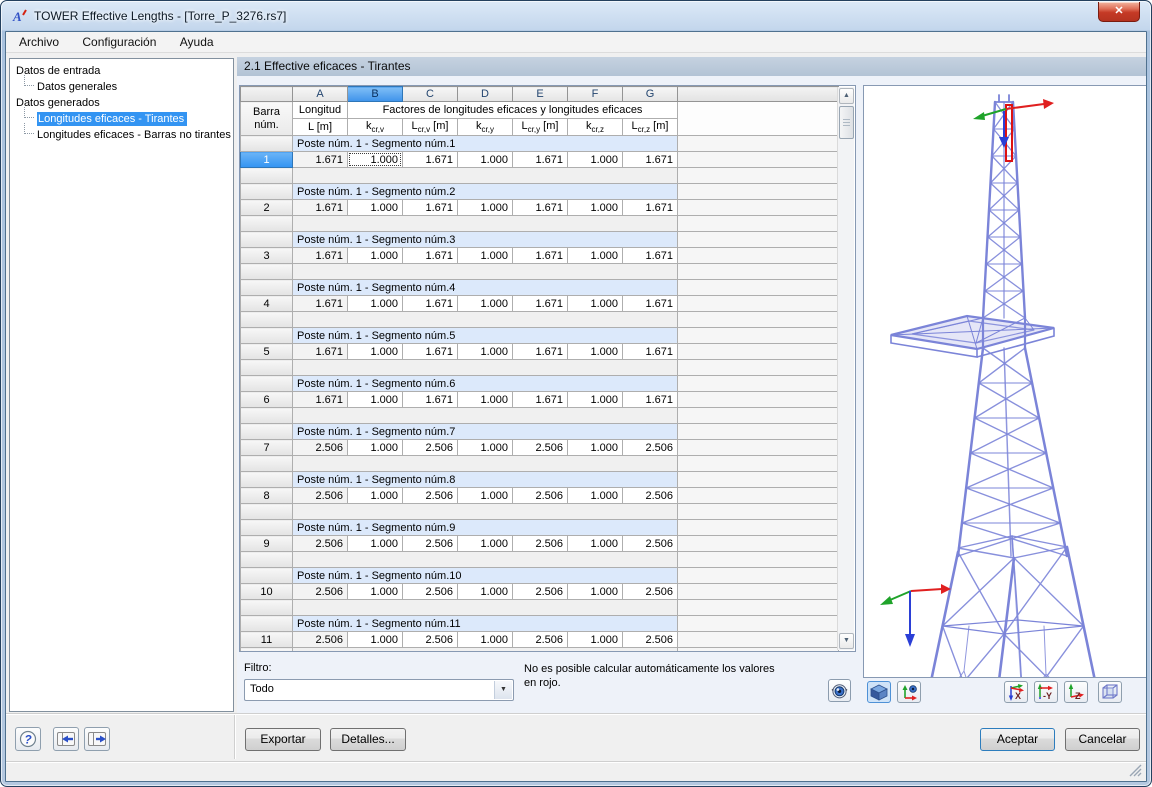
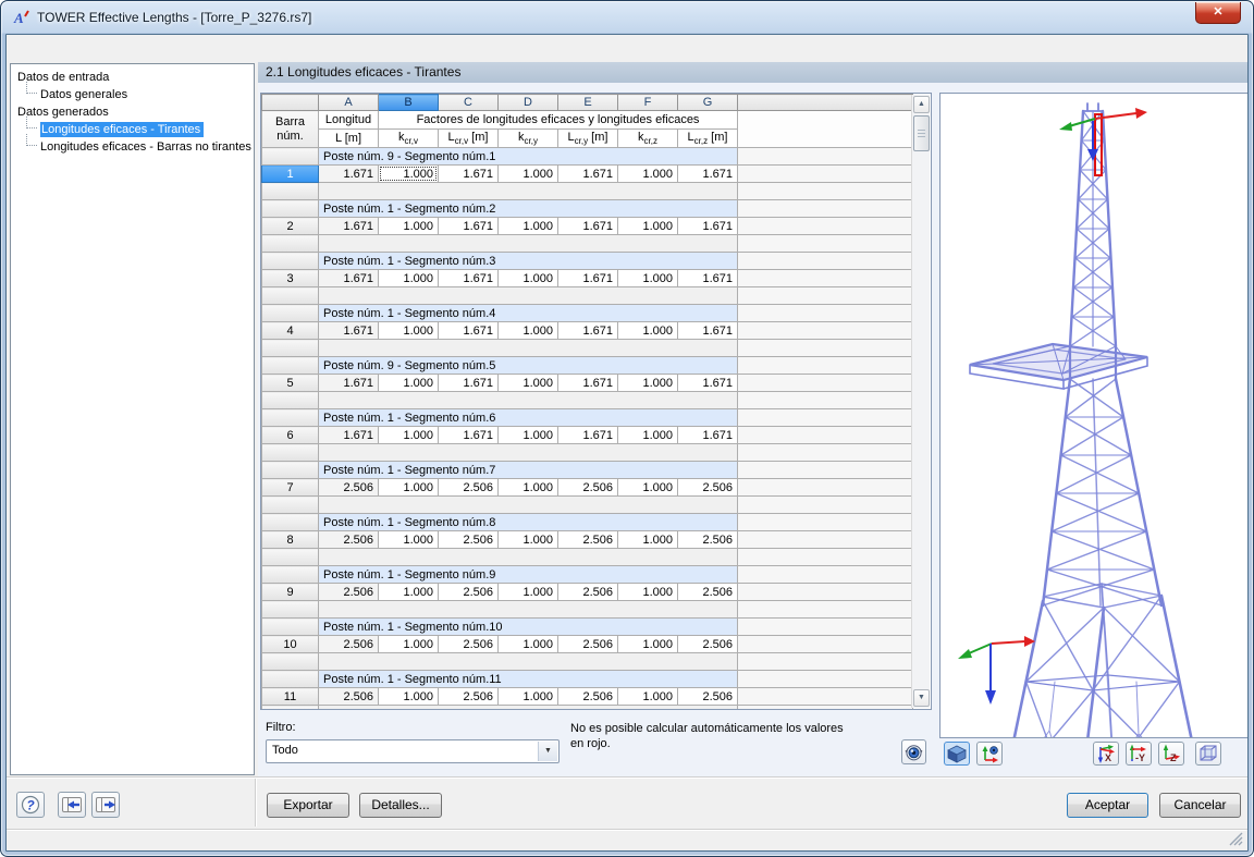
  A
  TOWER Effective Lengths - [Torre_P_3276.rs7]
  ✕
- Archivo Configuración Ayuda
  Datos de entrada
  Datos generales
  Datos generados
  Longitudes eficaces - Tirantes
  Longitudes eficaces - Barras no tirantes
- 2.1 Effective eficaces - Tirantes
+ 2.1 Longitudes eficaces - Tirantes
  	A	B	C	D	E	F	G
  Barranúm.	Longitud	Factores de longitudes eficaces y longitudes eficaces
  L [m]	kcr,v	Lcr,v [m]	kcr,y	Lcr,y [m]	kcr,z	Lcr,z [m]
- 	Poste núm. 1 - Segmento núm.1
+ 	Poste núm. 9 - Segmento núm.1
  1	1.671	1.000	1.671	1.000	1.671	1.000	1.671
  	Poste núm. 1 - Segmento núm.2
  2	1.671	1.000	1.671	1.000	1.671	1.000	1.671
  	Poste núm. 1 - Segmento núm.3
  3	1.671	1.000	1.671	1.000	1.671	1.000	1.671
  	Poste núm. 1 - Segmento núm.4
  4	1.671	1.000	1.671	1.000	1.671	1.000	1.671
- 	Poste núm. 1 - Segmento núm.5
+ 	Poste núm. 9 - Segmento núm.5
  5	1.671	1.000	1.671	1.000	1.671	1.000	1.671
  	Poste núm. 1 - Segmento núm.6
  6	1.671	1.000	1.671	1.000	1.671	1.000	1.671
  	Poste núm. 1 - Segmento núm.7
  7	2.506	1.000	2.506	1.000	2.506	1.000	2.506
  	Poste núm. 1 - Segmento núm.8
  8	2.506	1.000	2.506	1.000	2.506	1.000	2.506
  	Poste núm. 1 - Segmento núm.9
  9	2.506	1.000	2.506	1.000	2.506	1.000	2.506
  	Poste núm. 1 - Segmento núm.10
  10	2.506	1.000	2.506	1.000	2.506	1.000	2.506
  	Poste núm. 1 - Segmento núm.11
  11	2.506	1.000	2.506	1.000	2.506	1.000	2.506
  Filtro:
  Todo
  No es posible calcular automáticamente los valores
  en rojo.
  X
  -Y
  Z
  ?
  Exportar
  Detalles...
  Aceptar
  Cancelar
